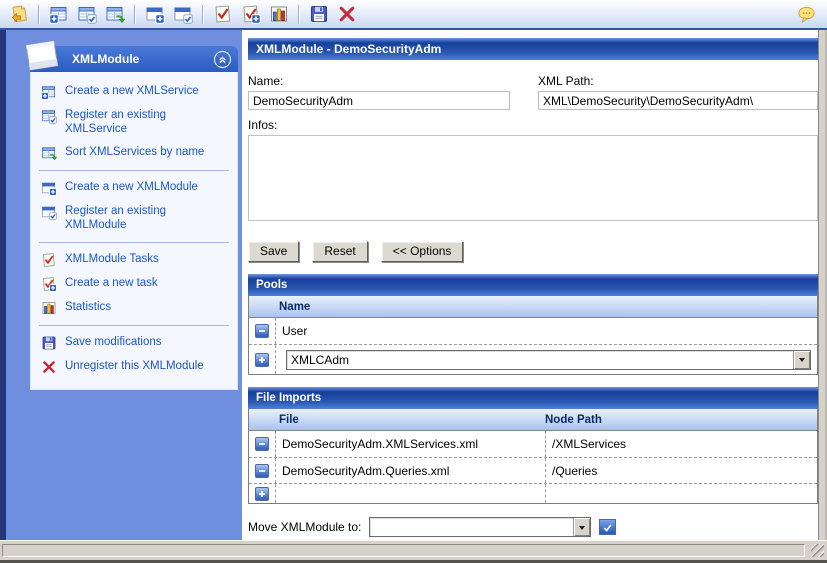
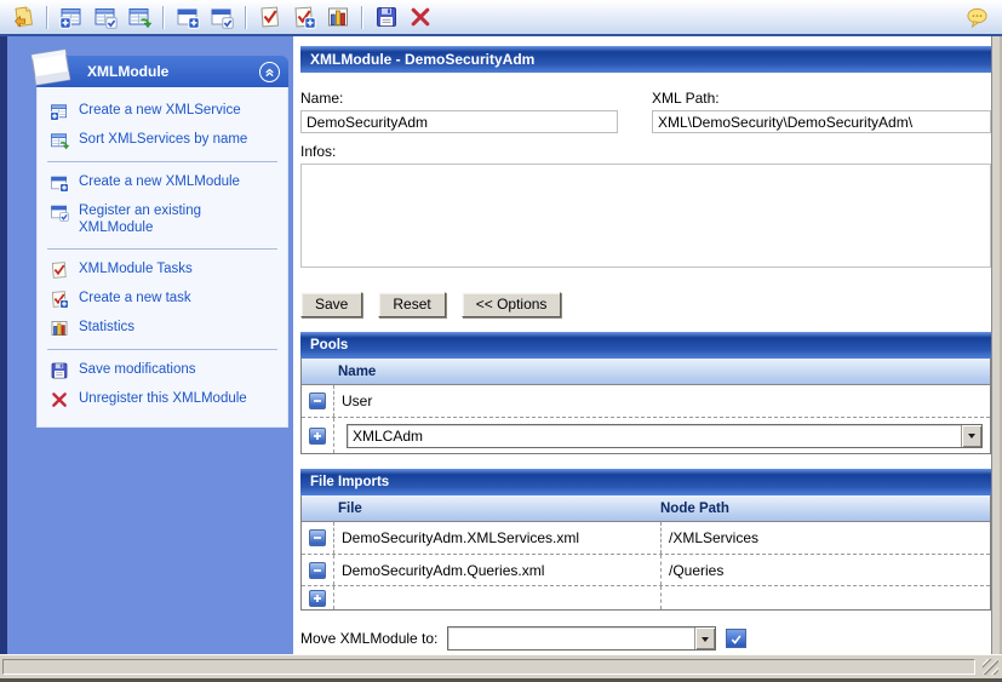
  XMLModule
  Create a new XMLService
- Register an existing XMLService
  Sort XMLServices by name
  Create a new XMLModule
  Register an existing XMLModule
  XMLModule Tasks
  Create a new task
  Statistics
  Save modifications
  Unregister this XMLModule
  XMLModule - DemoSecurityAdm
  Name:
  DemoSecurityAdm
  XML Path:
  XML\DemoSecurity\DemoSecurityAdm\
  Infos:
  Save
  Reset
  << Options
  Pools
  Name
  User
  XMLCAdm
  File Imports
  File
  Node Path
  DemoSecurityAdm.XMLServices.xml
  /XMLServices
  DemoSecurityAdm.Queries.xml
  /Queries
  Move XMLModule to:
